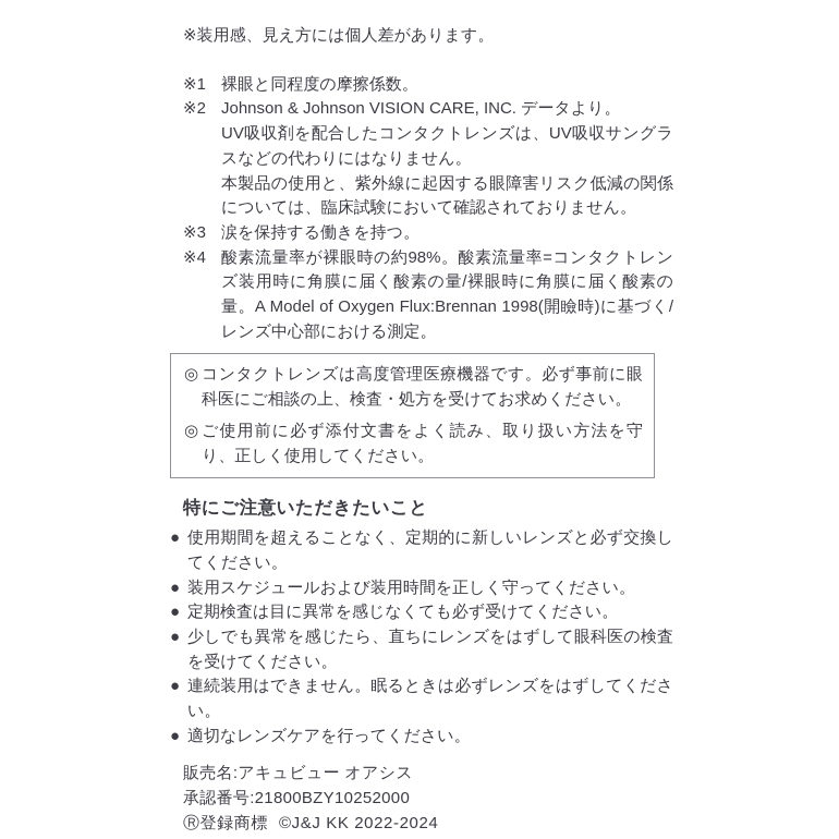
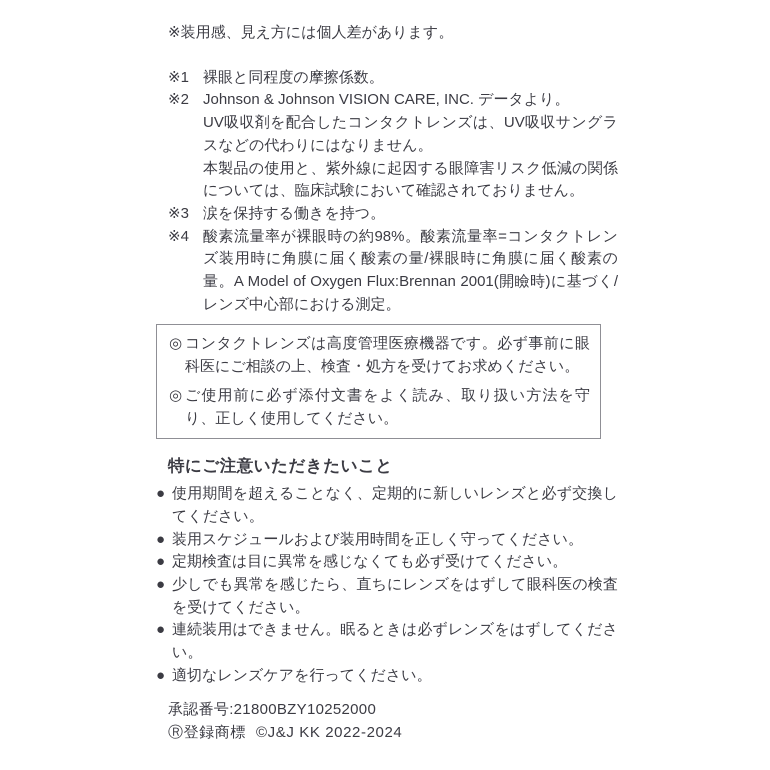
  ※装用感、見え方には個人差があります。
  ※1
  裸眼と同程度の摩擦係数。
  ※2
  Johnson & Johnson VISION CARE, INC. データより。
  UV吸収剤を配合したコンタクトレンズは、UV吸収サングラスなどの代わりにはなりません。
  本製品の使用と、紫外線に起因する眼障害リスク低減の関係については、臨床試験において確認されておりません。
  ※3
  涙を保持する働きを持つ。
  ※4
- 酸素流量率が裸眼時の約98%。酸素流量率=コンタクトレンズ装用時に角膜に届く酸素の量/裸眼時に角膜に届く酸素の量。A Model of Oxygen Flux:Brennan 1998(開瞼時)に基づく/レンズ中心部における測定。
+ 酸素流量率が裸眼時の約98%。酸素流量率=コンタクトレンズ装用時に角膜に届く酸素の量/裸眼時に角膜に届く酸素の量。A Model of Oxygen Flux:Brennan 2001(開瞼時)に基づく/レンズ中心部における測定。
  ◎
  コンタクトレンズは高度管理医療機器です。必ず事前に眼科医にご相談の上、検査・処方を受けてお求めください。
  ◎
  ご使用前に必ず添付文書をよく読み、取り扱い方法を守り、正しく使用してください。
  特にご注意いただきたいこと
  ●
  使用期間を超えることなく、定期的に新しいレンズと必ず交換してください。
  ●
  装用スケジュールおよび装用時間を正しく守ってください。
  ●
  定期検査は目に異常を感じなくても必ず受けてください。
  ●
  少しでも異常を感じたら、直ちにレンズをはずして眼科医の検査を受けてください。
  ●
  連続装用はできません。眠るときは必ずレンズをはずしてください。
  ●
  適切なレンズケアを行ってください。
- 販売名:アキュビュー オアシス
  承認番号:21800BZY10252000
  Ⓡ登録商標 ©J&J KK 2022-2024
